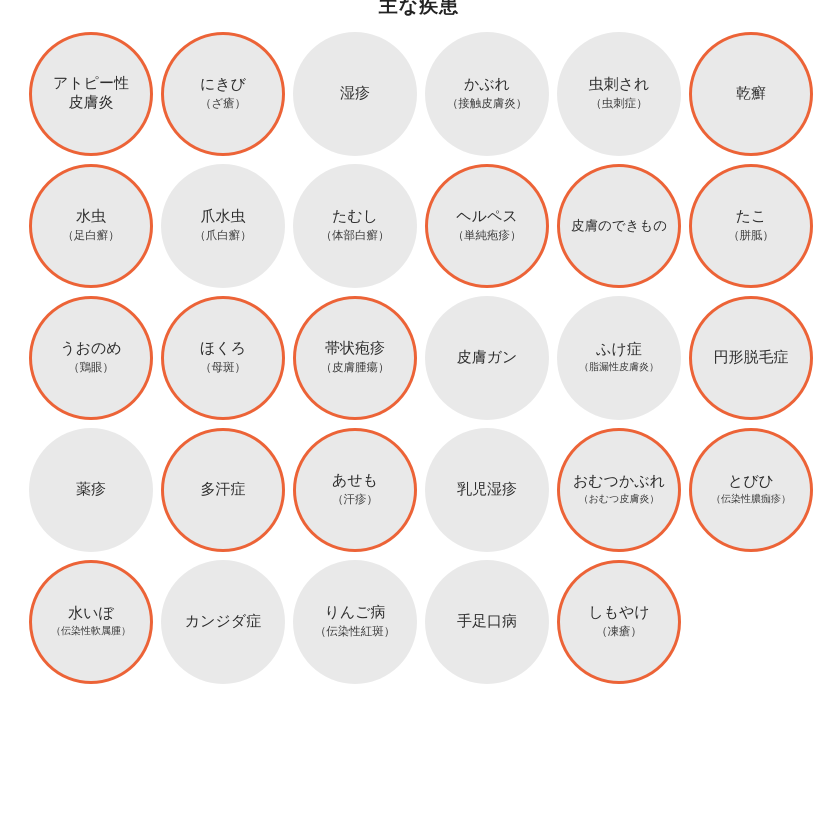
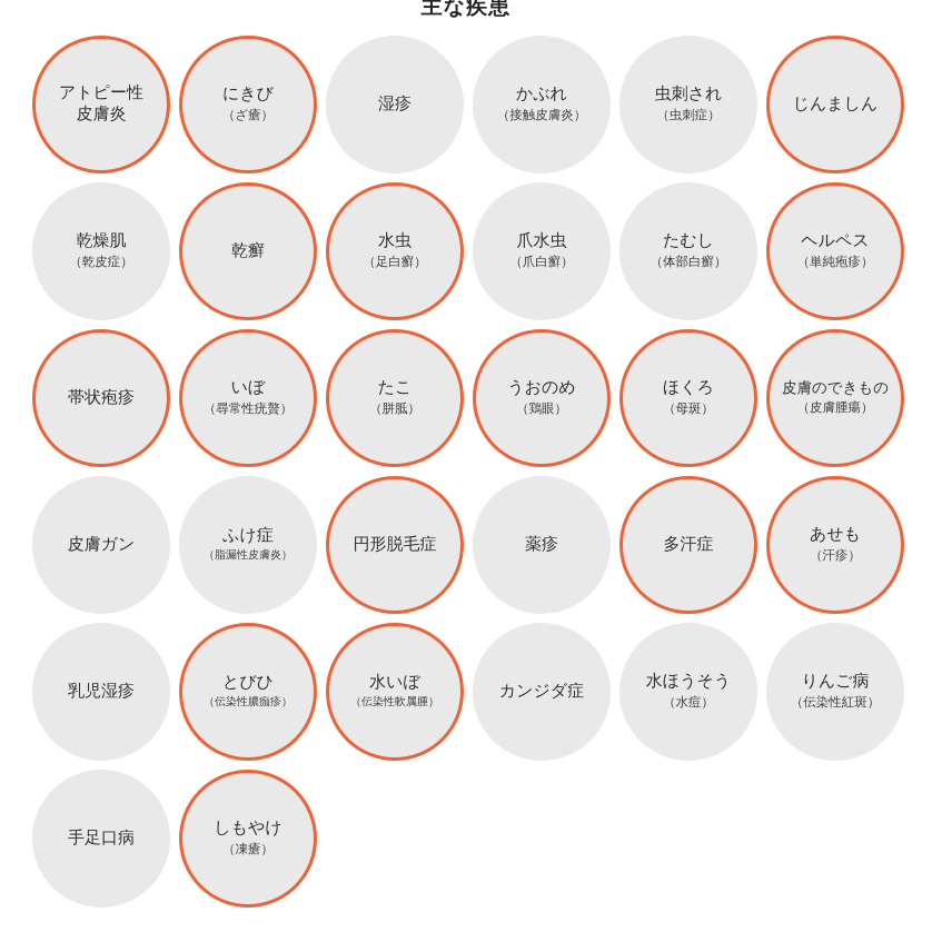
  主な疾患
  アトピー性
  皮膚炎
  にきび
  （ざ瘡）
  湿疹
  かぶれ
  （接触皮膚炎）
  虫刺され
  （虫刺症）
+ じんましん
+ 乾燥肌
+ （乾皮症）
  乾癬
  水虫
  （足白癬）
  爪水虫
  （爪白癬）
  たむし
  （体部白癬）
  ヘルペス
  （単純疱疹）
- 皮膚のできもの
+ 帯状疱疹
+ いぼ
+ （尋常性疣贅）
  たこ
  （胼胝）
  うおのめ
  （鶏眼）
  ほくろ
  （母斑）
- 帯状疱疹
+ 皮膚のできもの
  （皮膚腫瘍）
  皮膚ガン
  ふけ症
  （脂漏性皮膚炎）
  円形脱毛症
  薬疹
  多汗症
  あせも
  （汗疹）
  乳児湿疹
- おむつかぶれ
- （おむつ皮膚炎）
  とびひ
  （伝染性膿痂疹）
  水いぼ
  （伝染性軟属腫）
  カンジダ症
+ 水ほうそう
+ （水痘）
  りんご病
  （伝染性紅斑）
  手足口病
  しもやけ
  （凍瘡）
